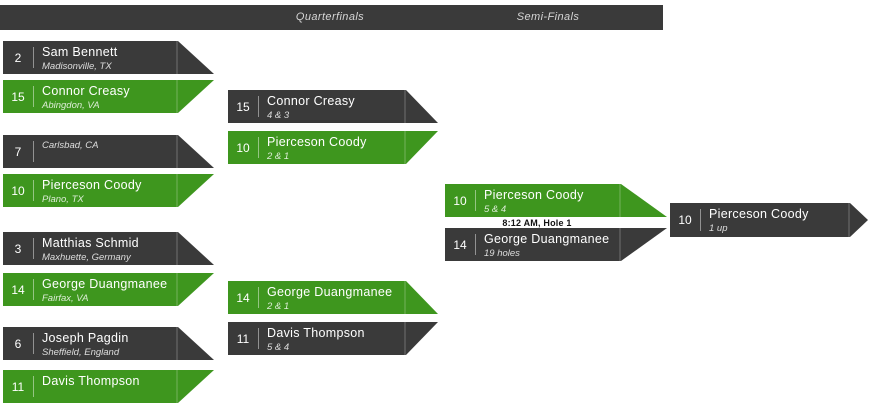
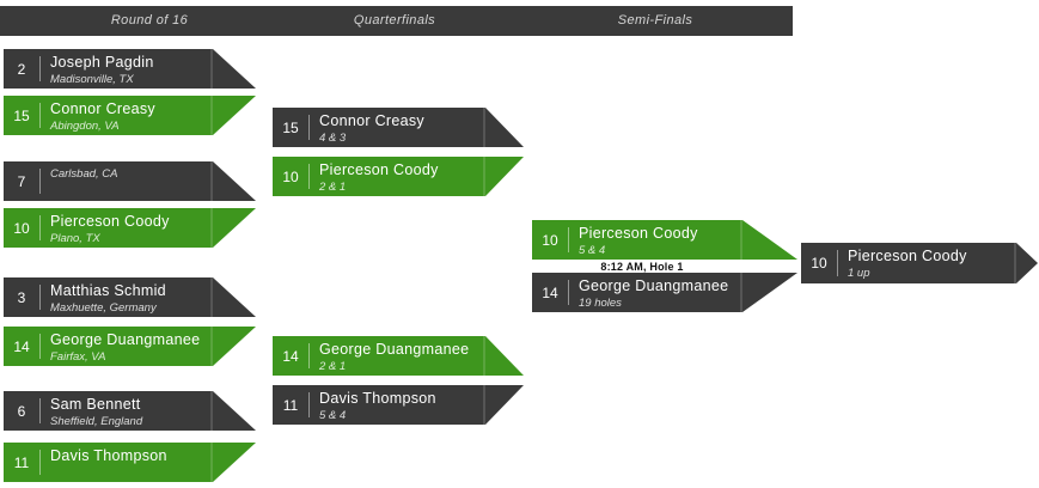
+ Round of 16
  Quarterfinals
  Semi-Finals
  2
- Sam Bennett
+ Joseph Pagdin
  Madisonville, TX
  15
  Connor Creasy
  Abingdon, VA
  7
  Carlsbad, CA
  10
  Pierceson Coody
  Plano, TX
  3
  Matthias Schmid
  Maxhuette, Germany
  14
  George Duangmanee
  Fairfax, VA
  6
- Joseph Pagdin
+ Sam Bennett
  Sheffield, England
  11
  Davis Thompson
  15
  Connor Creasy
  4 & 3
  10
  Pierceson Coody
  2 & 1
  14
  George Duangmanee
  2 & 1
  11
  Davis Thompson
  5 & 4
  10
  Pierceson Coody
  5 & 4
  14
  George Duangmanee
  19 holes
  10
  Pierceson Coody
  1 up
  8:12 AM, Hole 1
